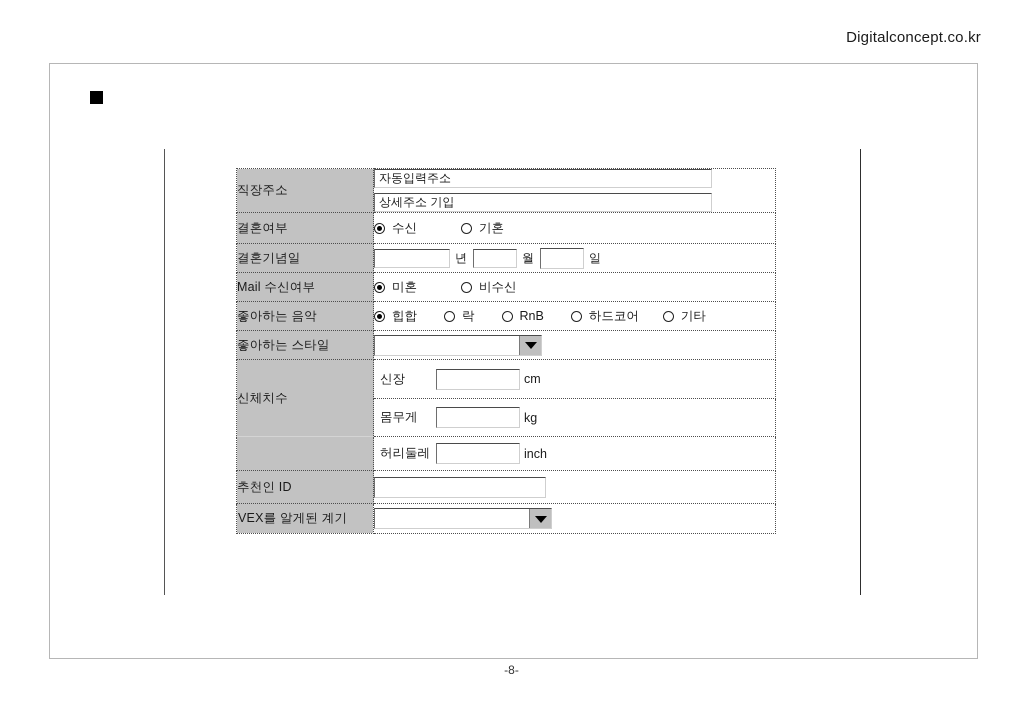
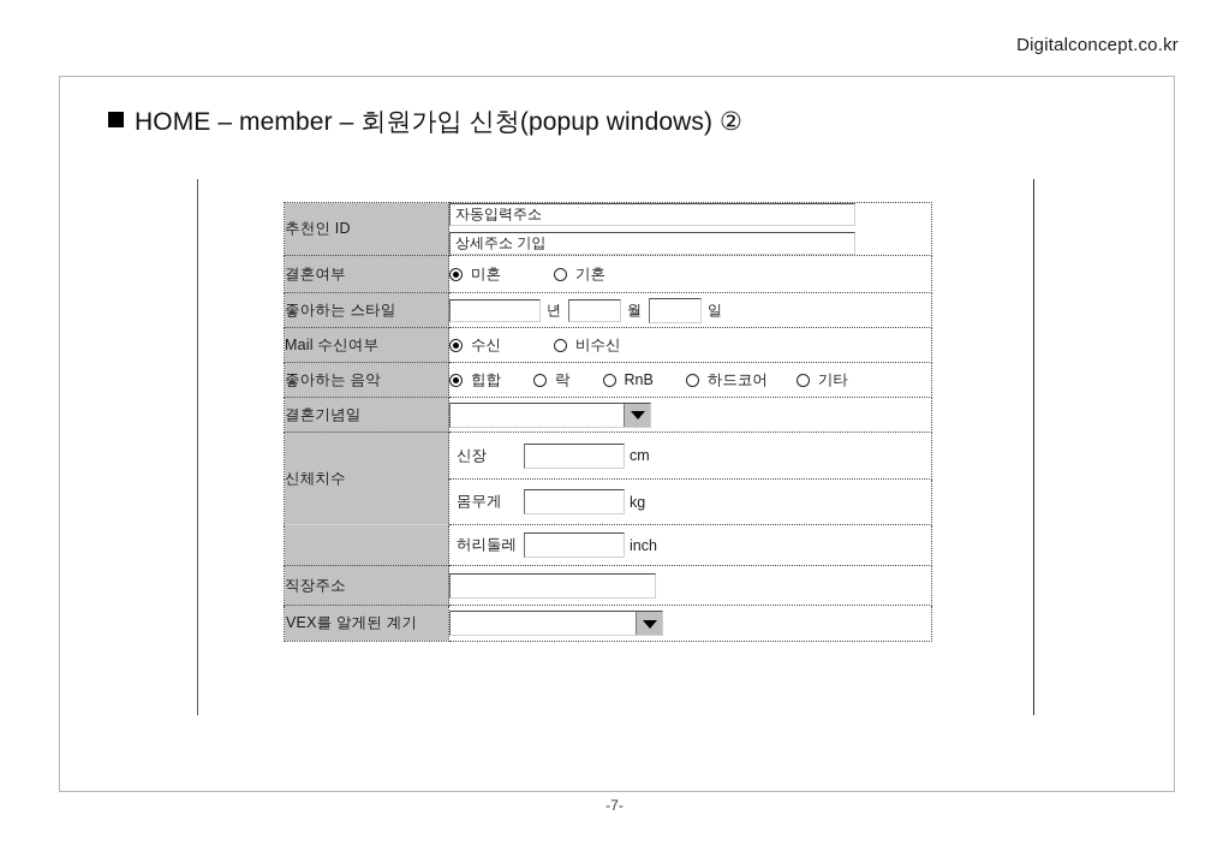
  Digitalconcept.co.kr
+ HOME – member – 회원가입 신청(popup windows) ②
- 직장주소	자동입력주소 상세주소 기입
+ 추천인 ID	자동입력주소 상세주소 기입
- 결혼여부	수신 기혼
+ 결혼여부	미혼 기혼
- 결혼기념일	년 월 일
+ 좋아하는 스타일	년 월 일
- Mail 수신여부	미혼 비수신
+ Mail 수신여부	수신 비수신
  좋아하는 음악	힙합 락 RnB 하드코어 기타
- 좋아하는 스타일
+ 결혼기념일
  신체치수	신장 cm
  몸무게 kg
  	허리둘레 inch
- 추천인 ID
+ 직장주소
  VEX를 알게된 계기
- -8-
+ -7-
